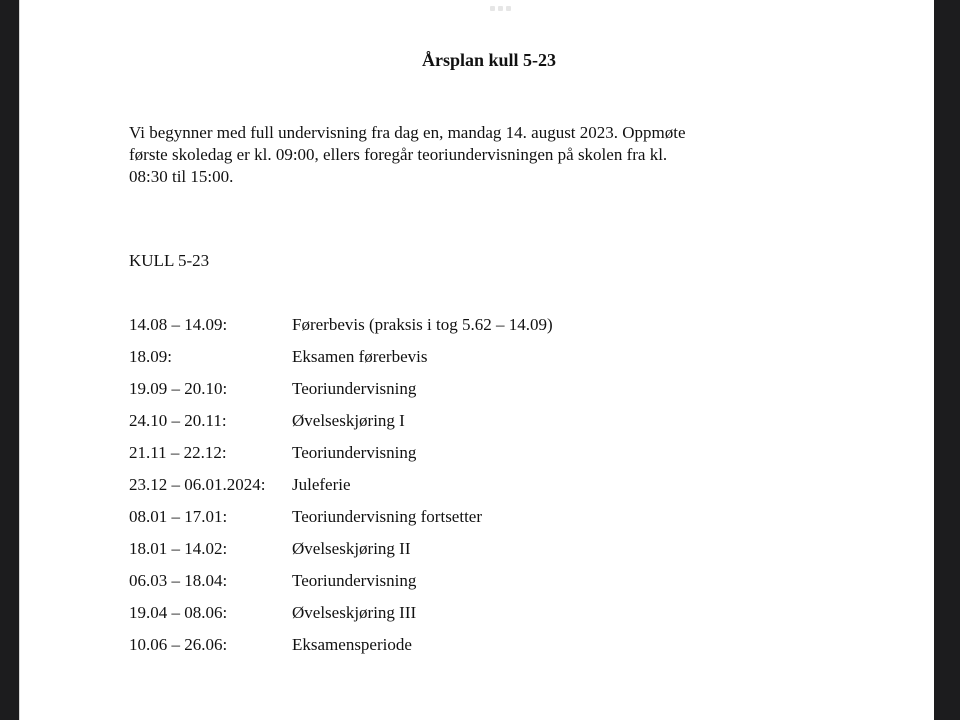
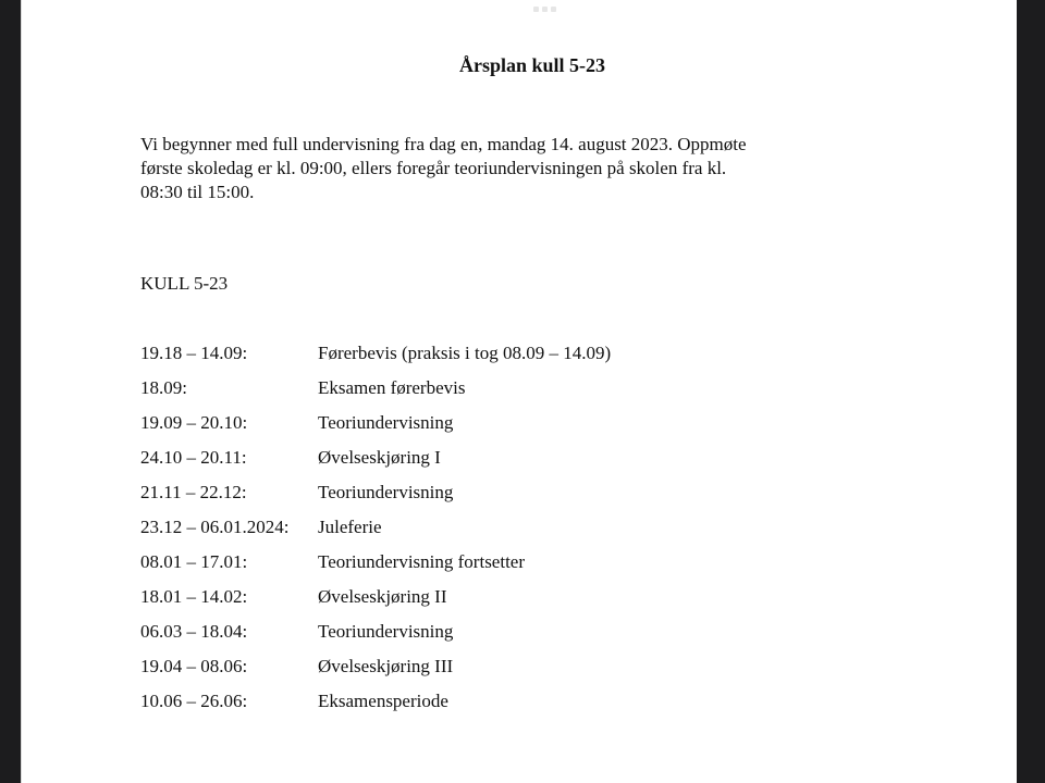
  Årsplan kull 5-23
  Vi begynner med full undervisning fra dag en, mandag 14. august 2023. Oppmøte
  første skoledag er kl. 09:00, ellers foregår teoriundervisningen på skolen fra kl.
  08:30 til 15:00.
  KULL 5-23
- 14.08 – 14.09:
+ 19.18 – 14.09:
- Førerbevis (praksis i tog 5.62 – 14.09)
+ Førerbevis (praksis i tog 08.09 – 14.09)
  18.09:
  Eksamen førerbevis
  19.09 – 20.10:
  Teoriundervisning
  24.10 – 20.11:
  Øvelseskjøring I
  21.11 – 22.12:
  Teoriundervisning
  23.12 – 06.01.2024:
  Juleferie
  08.01 – 17.01:
  Teoriundervisning fortsetter
  18.01 – 14.02:
  Øvelseskjøring II
  06.03 – 18.04:
  Teoriundervisning
  19.04 – 08.06:
  Øvelseskjøring III
  10.06 – 26.06:
  Eksamensperiode
